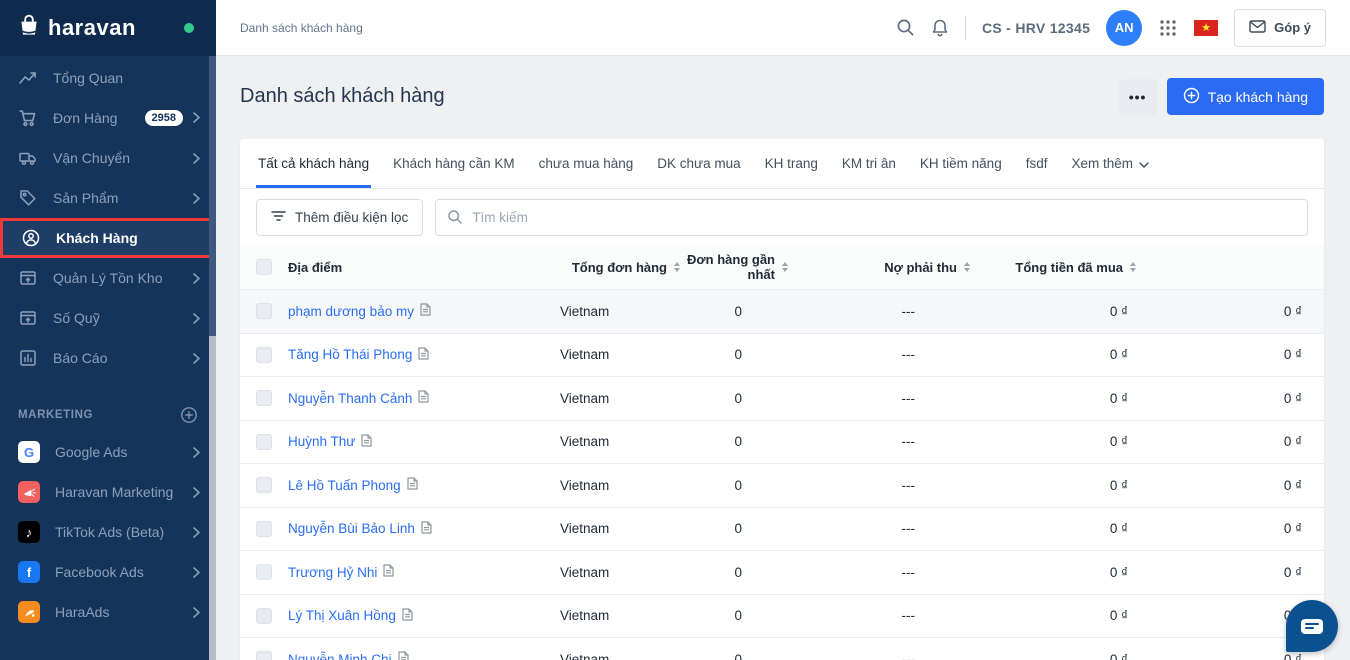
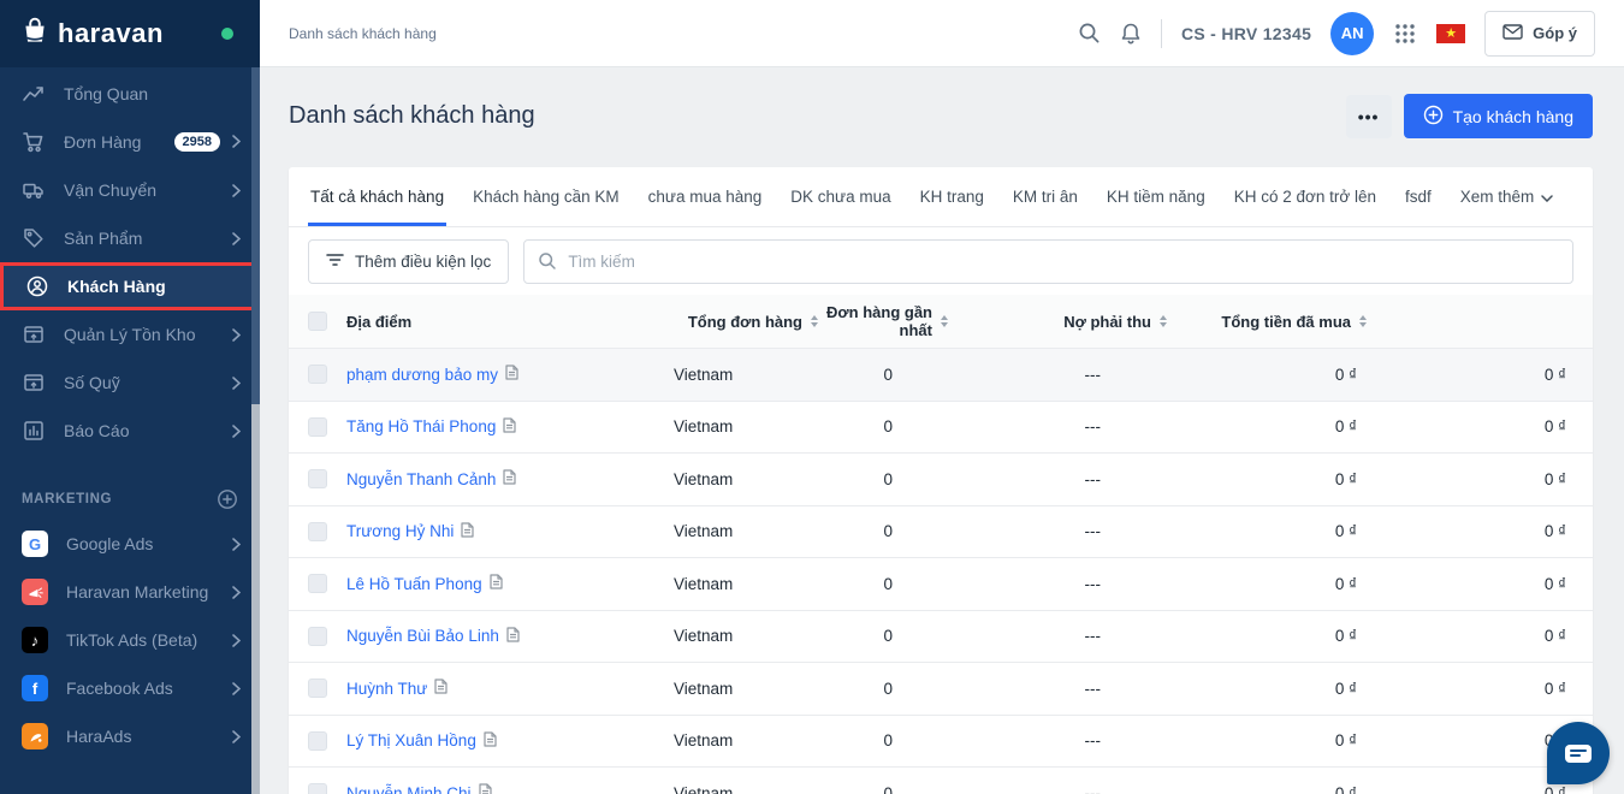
  haravan
  Tổng Quan
  Đơn Hàng
  2958
  Vận Chuyển
  Sản Phẩm
  Khách Hàng
  Quản Lý Tồn Kho
  Số Quỹ
  Báo Cáo
  MARKETING
  G
  Google Ads
  Haravan Marketing
  ♪
  TikTok Ads (Beta)
  f
  Facebook Ads
  HaraAds
  Danh sách khách hàng
  CS - HRV 12345
  AN
  ★
  Góp ý
  Danh sách khách hàng
  •••
  Tạo khách hàng
  Tất cả khách hàng
  Khách hàng cần KM
  chưa mua hàng
  DK chưa mua
  KH trang
  KM tri ân
  KH tiềm năng
+ KH có 2 đơn trở lên
  fsdf
  Xem thêm
  Thêm điều kiện lọc
  Tìm kiếm
  Địa điểm
  Tổng đơn hàng
  Đơn hàng gần nhất
  Nợ phải thu
  Tổng tiền đã mua
  phạm dương bảo my
  Vietnam
  0
  ---
  0 ₫
  0 ₫
  Tăng Hồ Thái Phong
  Vietnam
  0
  ---
  0 ₫
  0 ₫
  Nguyễn Thanh Cảnh
  Vietnam
  0
  ---
  0 ₫
  0 ₫
- Huỳnh Thư
+ Trương Hỷ Nhi
  Vietnam
  0
  ---
  0 ₫
  0 ₫
  Lê Hồ Tuấn Phong
  Vietnam
  0
  ---
  0 ₫
  0 ₫
  Nguyễn Bùi Bảo Linh
  Vietnam
  0
  ---
  0 ₫
  0 ₫
- Trương Hỷ Nhi
+ Huỳnh Thư
  Vietnam
  0
  ---
  0 ₫
  0 ₫
  Lý Thị Xuân Hồng
  Vietnam
  0
  ---
  0 ₫
  Nguyễn Minh Chi
  Vietnam
  0
  0 ₫
  0 ₫
